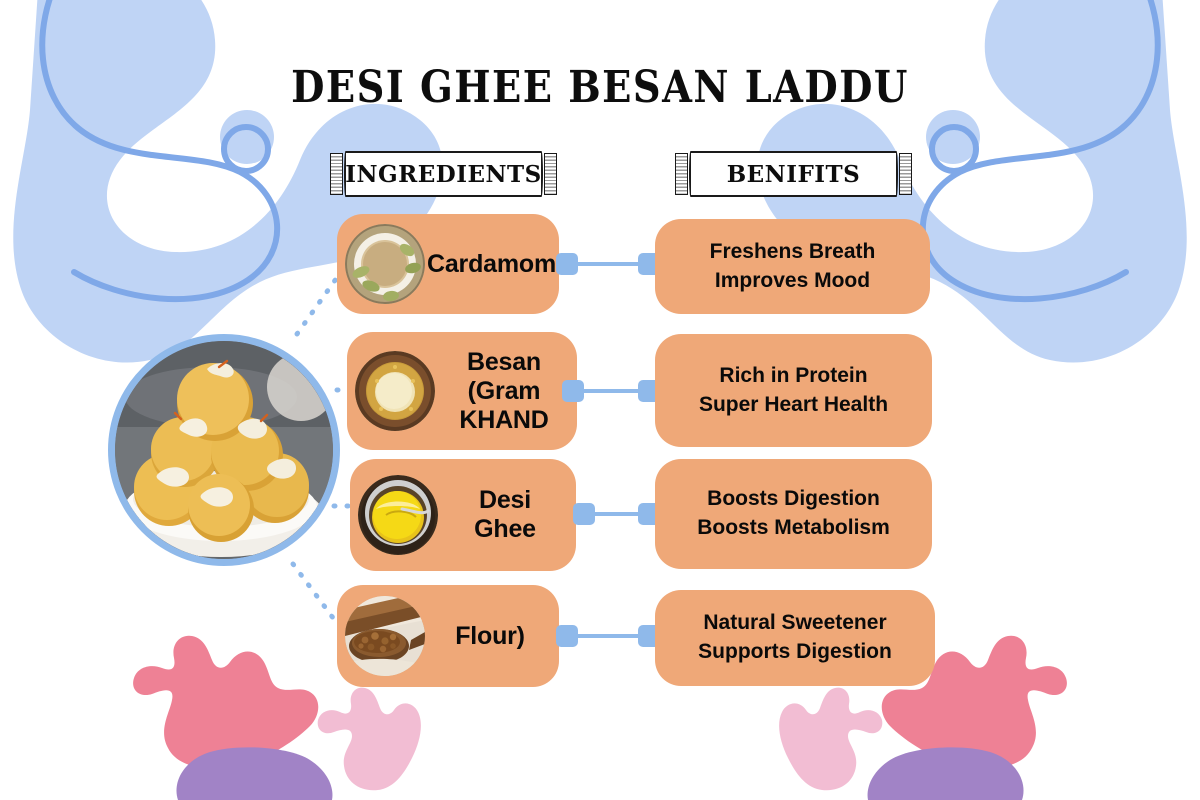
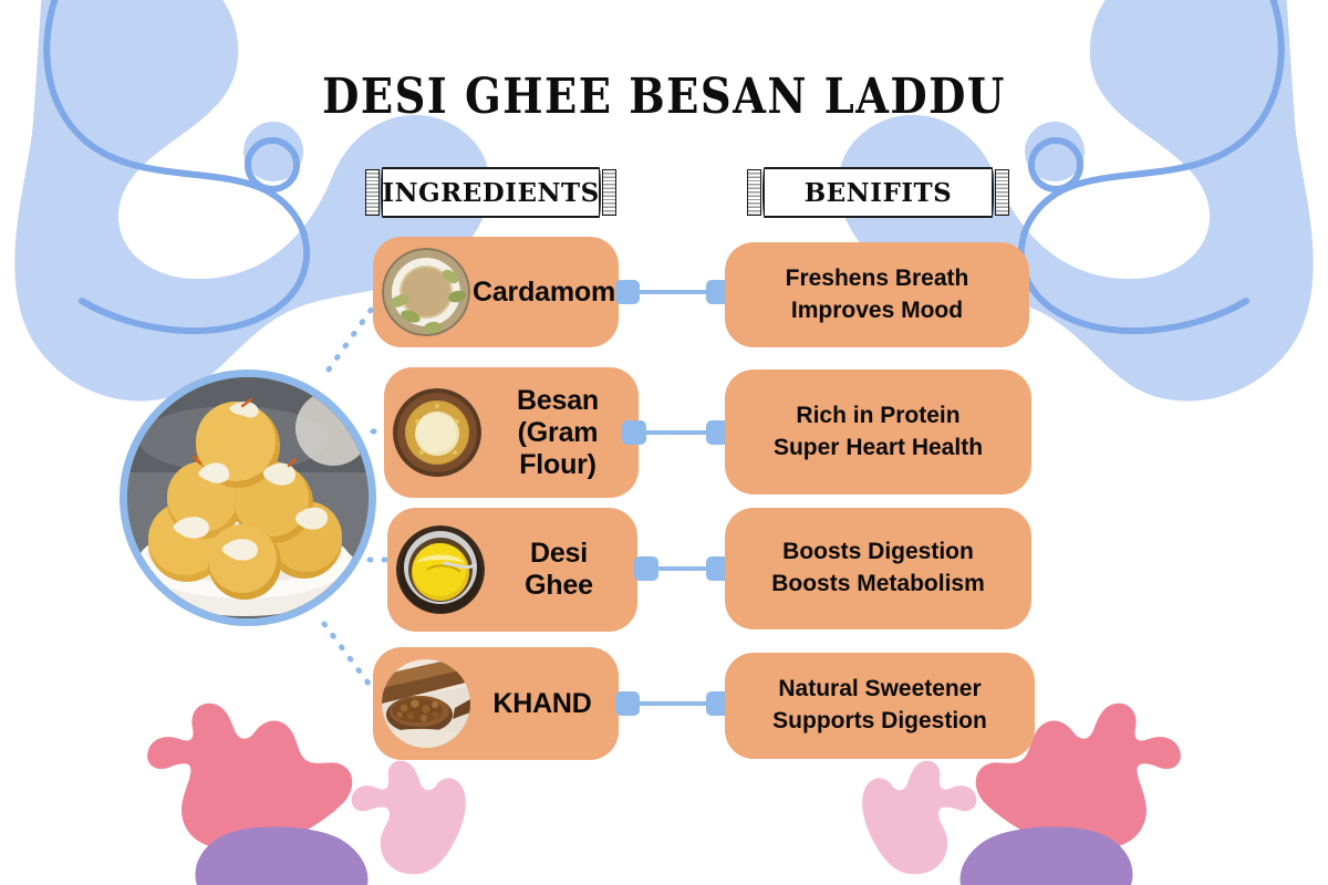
  DESI GHEE BESAN LADDU
  INGREDIENTS
  BENIFITS
  Cardamom
  Besan
  (Gram
- KHAND
+ Flour)
  Desi
  Ghee
- Flour)
+ KHAND
  Freshens Breath
  Improves Mood
  Rich in Protein
  Super Heart Health
  Boosts Digestion
  Boosts Metabolism
  Natural Sweetener
  Supports Digestion
